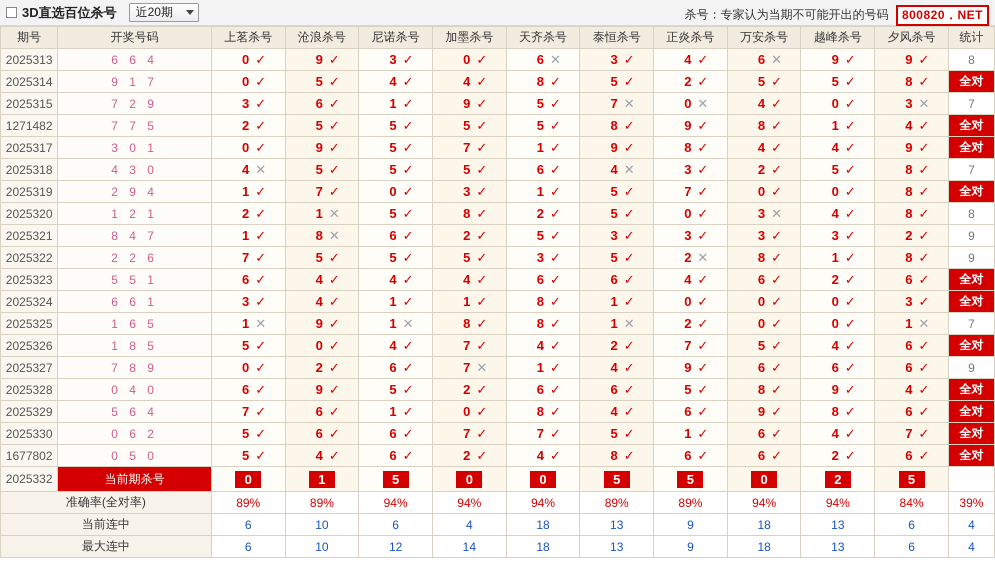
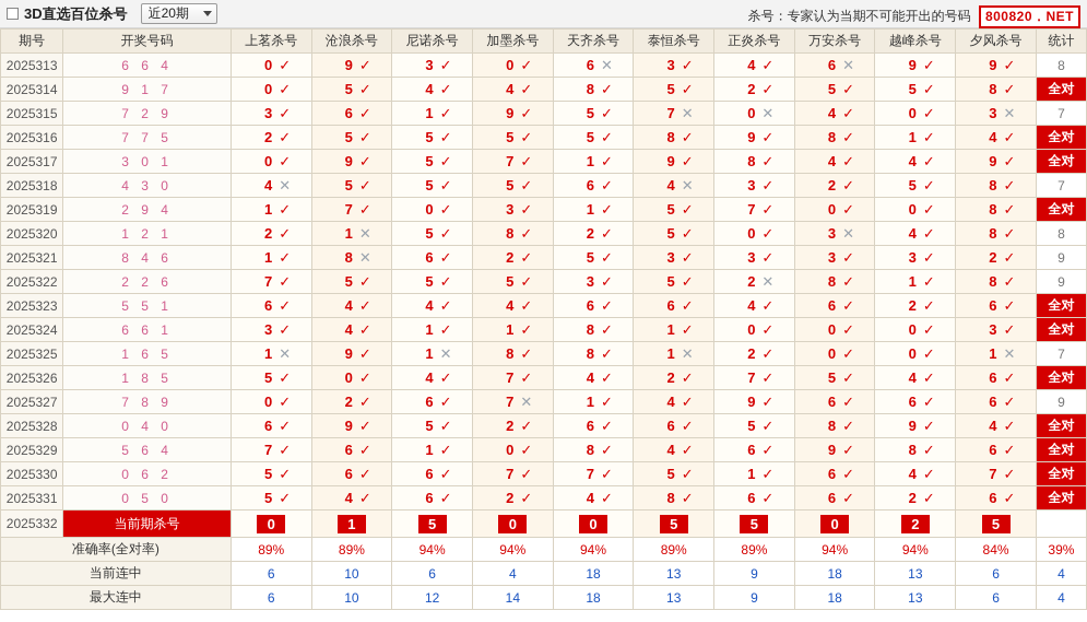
  3D直选百位杀号
  近20期
  杀号：专家认为当期不可能开出的号码 800820．NET
  期号	开奖号码	上茗杀号	沧浪杀号	尼诺杀号	加墨杀号	天齐杀号	泰恒杀号	正炎杀号	万安杀号	越峰杀号	夕风杀号	统计
  2025313	6 6 4	0 ✓	9 ✓	3 ✓	0 ✓	6 ✕	3 ✓	4 ✓	6 ✕	9 ✓	9 ✓	8
  2025314	9 1 7	0 ✓	5 ✓	4 ✓	4 ✓	8 ✓	5 ✓	2 ✓	5 ✓	5 ✓	8 ✓	全对
  2025315	7 2 9	3 ✓	6 ✓	1 ✓	9 ✓	5 ✓	7 ✕	0 ✕	4 ✓	0 ✓	3 ✕	7
- 1271482	7 7 5	2 ✓	5 ✓	5 ✓	5 ✓	5 ✓	8 ✓	9 ✓	8 ✓	1 ✓	4 ✓	全对
+ 2025316	7 7 5	2 ✓	5 ✓	5 ✓	5 ✓	5 ✓	8 ✓	9 ✓	8 ✓	1 ✓	4 ✓	全对
  2025317	3 0 1	0 ✓	9 ✓	5 ✓	7 ✓	1 ✓	9 ✓	8 ✓	4 ✓	4 ✓	9 ✓	全对
  2025318	4 3 0	4 ✕	5 ✓	5 ✓	5 ✓	6 ✓	4 ✕	3 ✓	2 ✓	5 ✓	8 ✓	7
  2025319	2 9 4	1 ✓	7 ✓	0 ✓	3 ✓	1 ✓	5 ✓	7 ✓	0 ✓	0 ✓	8 ✓	全对
  2025320	1 2 1	2 ✓	1 ✕	5 ✓	8 ✓	2 ✓	5 ✓	0 ✓	3 ✕	4 ✓	8 ✓	8
- 2025321	8 4 7	1 ✓	8 ✕	6 ✓	2 ✓	5 ✓	3 ✓	3 ✓	3 ✓	3 ✓	2 ✓	9
+ 2025321	8 4 6	1 ✓	8 ✕	6 ✓	2 ✓	5 ✓	3 ✓	3 ✓	3 ✓	3 ✓	2 ✓	9
  2025322	2 2 6	7 ✓	5 ✓	5 ✓	5 ✓	3 ✓	5 ✓	2 ✕	8 ✓	1 ✓	8 ✓	9
  2025323	5 5 1	6 ✓	4 ✓	4 ✓	4 ✓	6 ✓	6 ✓	4 ✓	6 ✓	2 ✓	6 ✓	全对
  2025324	6 6 1	3 ✓	4 ✓	1 ✓	1 ✓	8 ✓	1 ✓	0 ✓	0 ✓	0 ✓	3 ✓	全对
  2025325	1 6 5	1 ✕	9 ✓	1 ✕	8 ✓	8 ✓	1 ✕	2 ✓	0 ✓	0 ✓	1 ✕	7
  2025326	1 8 5	5 ✓	0 ✓	4 ✓	7 ✓	4 ✓	2 ✓	7 ✓	5 ✓	4 ✓	6 ✓	全对
  2025327	7 8 9	0 ✓	2 ✓	6 ✓	7 ✕	1 ✓	4 ✓	9 ✓	6 ✓	6 ✓	6 ✓	9
  2025328	0 4 0	6 ✓	9 ✓	5 ✓	2 ✓	6 ✓	6 ✓	5 ✓	8 ✓	9 ✓	4 ✓	全对
  2025329	5 6 4	7 ✓	6 ✓	1 ✓	0 ✓	8 ✓	4 ✓	6 ✓	9 ✓	8 ✓	6 ✓	全对
  2025330	0 6 2	5 ✓	6 ✓	6 ✓	7 ✓	7 ✓	5 ✓	1 ✓	6 ✓	4 ✓	7 ✓	全对
- 1677802	0 5 0	5 ✓	4 ✓	6 ✓	2 ✓	4 ✓	8 ✓	6 ✓	6 ✓	2 ✓	6 ✓	全对
+ 2025331	0 5 0	5 ✓	4 ✓	6 ✓	2 ✓	4 ✓	8 ✓	6 ✓	6 ✓	2 ✓	6 ✓	全对
  2025332	当前期杀号	0	1	5	0	0	5	5	0	2	5
  准确率(全对率)	89%	89%	94%	94%	94%	89%	89%	94%	94%	84%	39%
  当前连中	6	10	6	4	18	13	9	18	13	6	4
  最大连中	6	10	12	14	18	13	9	18	13	6	4
